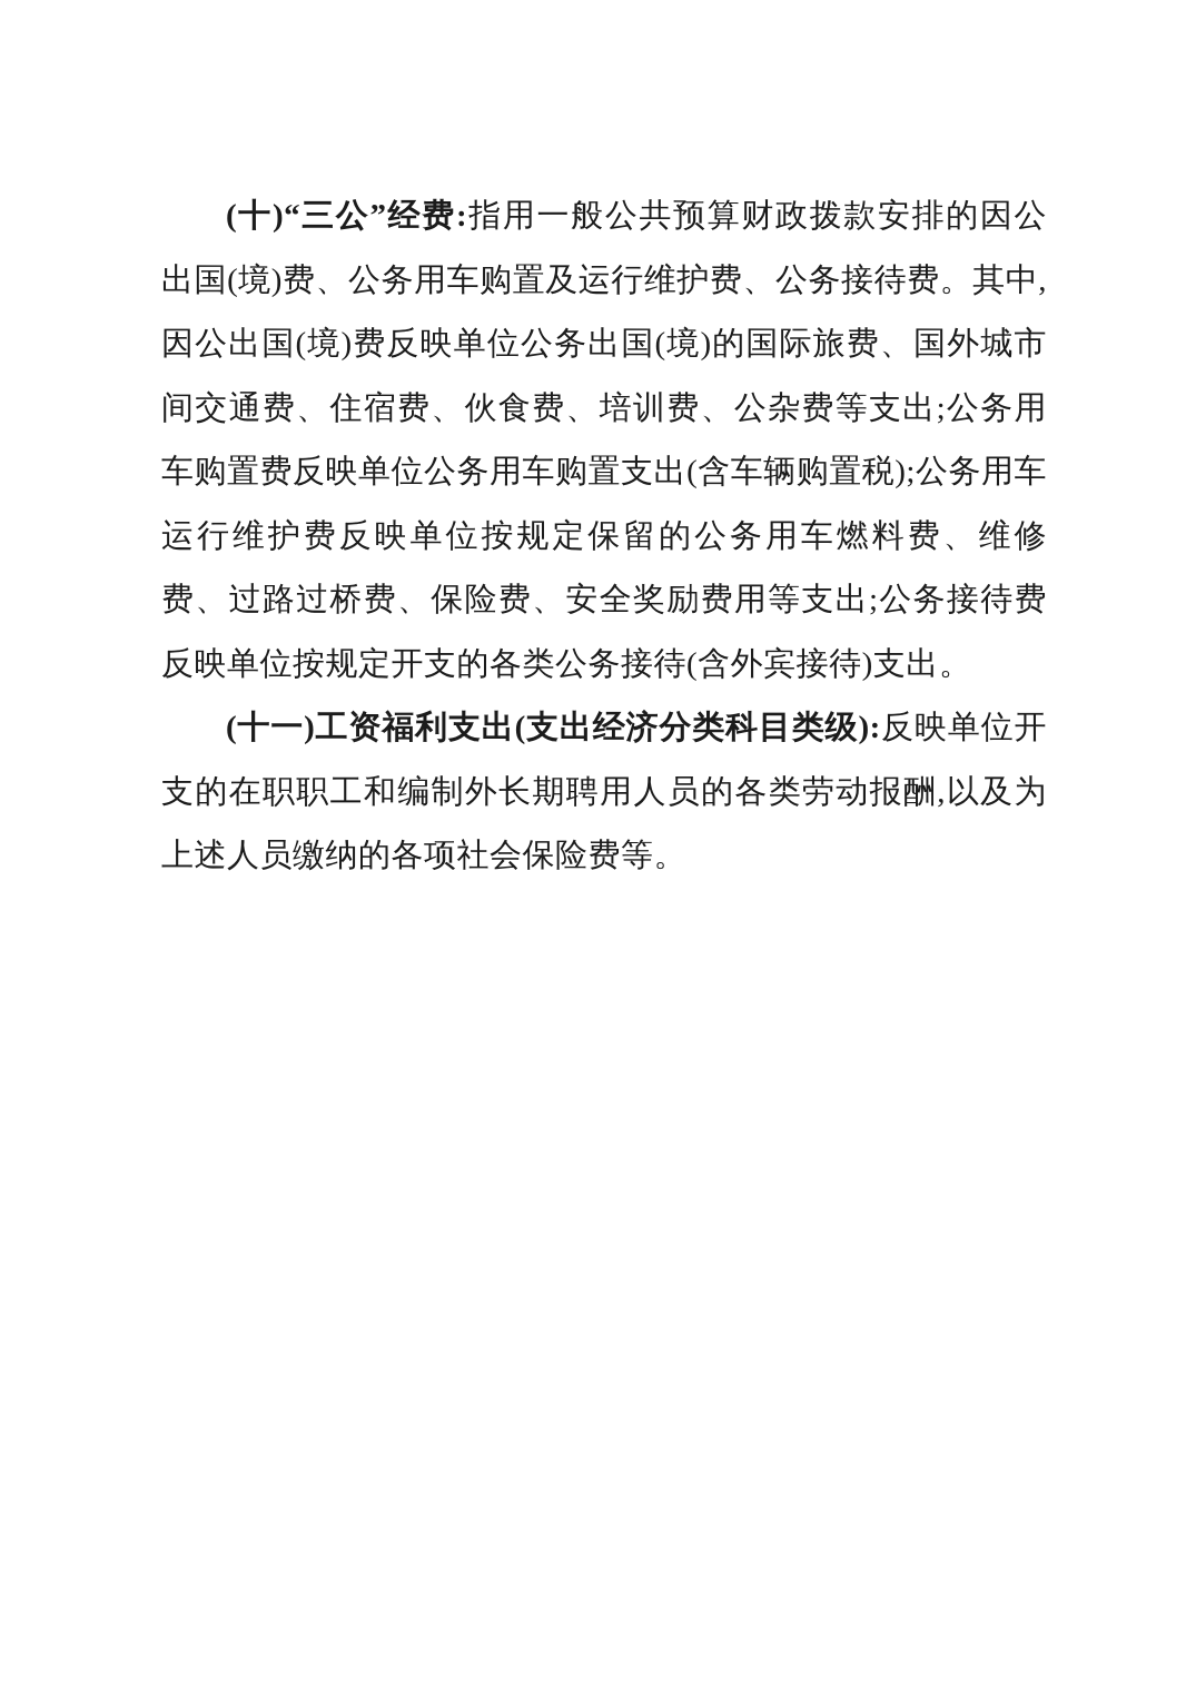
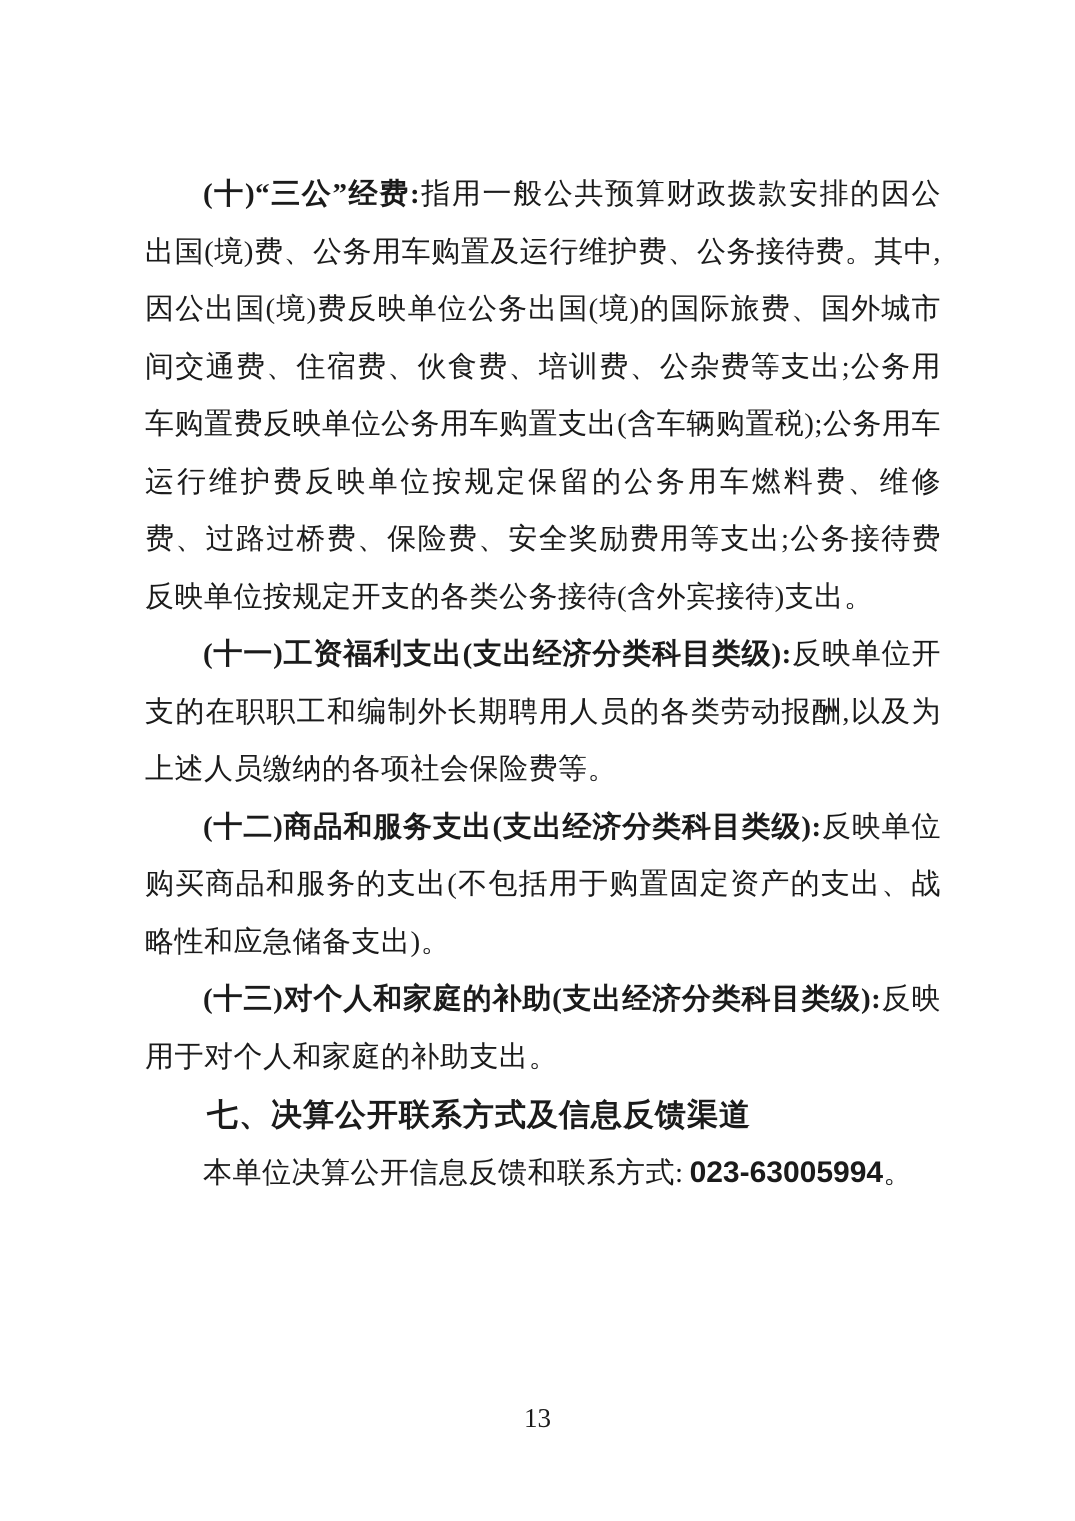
  (十)“三公”经费:指用一般公共预算财政拨款安排的因公出国(境)费、公务用车购置及运行维护费、公务接待费。其中,因公出国(境)费反映单位公务出国(境)的国际旅费、国外城市间交通费、住宿费、伙食费、培训费、公杂费等支出;公务用车购置费反映单位公务用车购置支出(含车辆购置税);公务用车运行维护费反映单位按规定保留的公务用车燃料费、维修费、过路过桥费、保险费、安全奖励费用等支出;公务接待费反映单位按规定开支的各类公务接待(含外宾接待)支出。
  (十一)工资福利支出(支出经济分类科目类级):反映单位开支的在职职工和编制外长期聘用人员的各类劳动报酬,以及为上述人员缴纳的各项社会保险费等。
+ (十二)商品和服务支出(支出经济分类科目类级):反映单位购买商品和服务的支出(不包括用于购置固定资产的支出、战略性和应急储备支出)。
+ (十三)对个人和家庭的补助(支出经济分类科目类级):反映用于对个人和家庭的补助支出。
+ 七、决算公开联系方式及信息反馈渠道
+ 本单位决算公开信息反馈和联系方式: 023-63005994。
+ 13
